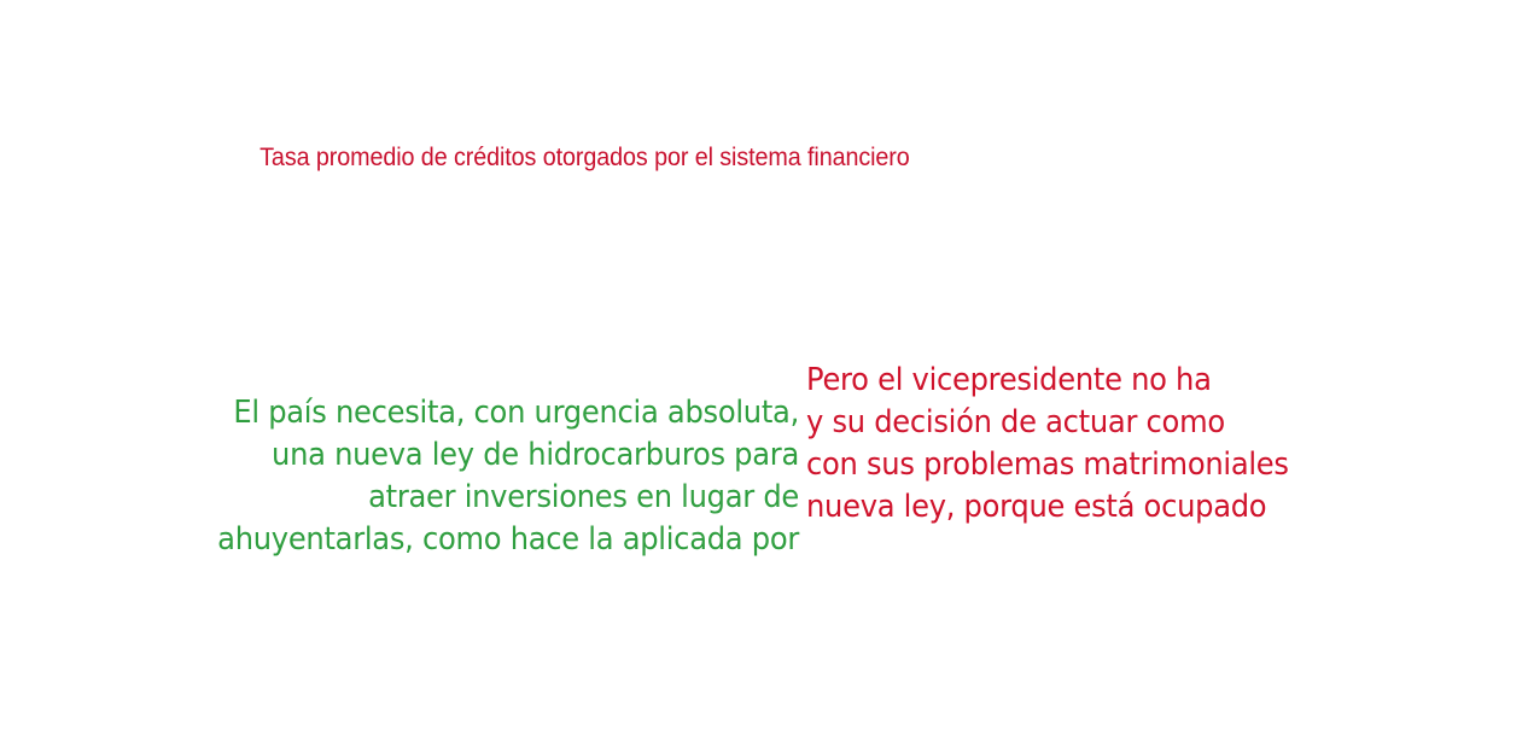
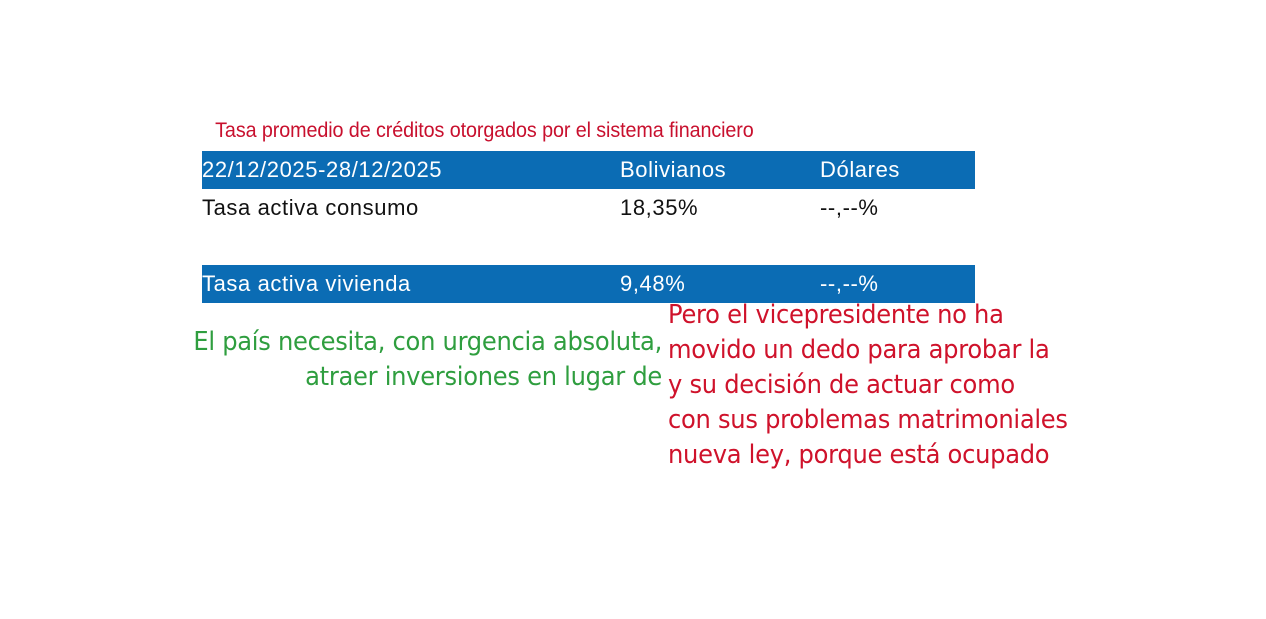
  Tasa promedio de créditos otorgados por el sistema financiero
+ 22/12/2025-28/12/2025	Bolivianos	Dólares
+ Tasa activa consumo	18,35%	--,--%
+ Tasa activa vivienda	9,48%	--,--%
  El país necesita, con urgencia absoluta,
- una nueva ley de hidrocarburos para
  atraer inversiones en lugar de
- ahuyentarlas, como hace la aplicada por
  Pero el vicepresidente no ha
+ movido un dedo para aprobar la
  y su decisión de actuar como
  con sus problemas matrimoniales
  nueva ley, porque está ocupado
